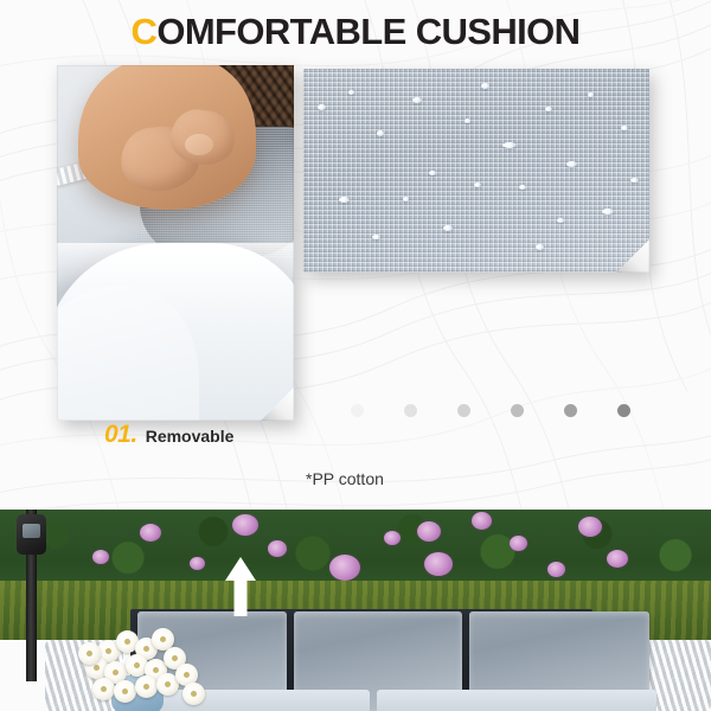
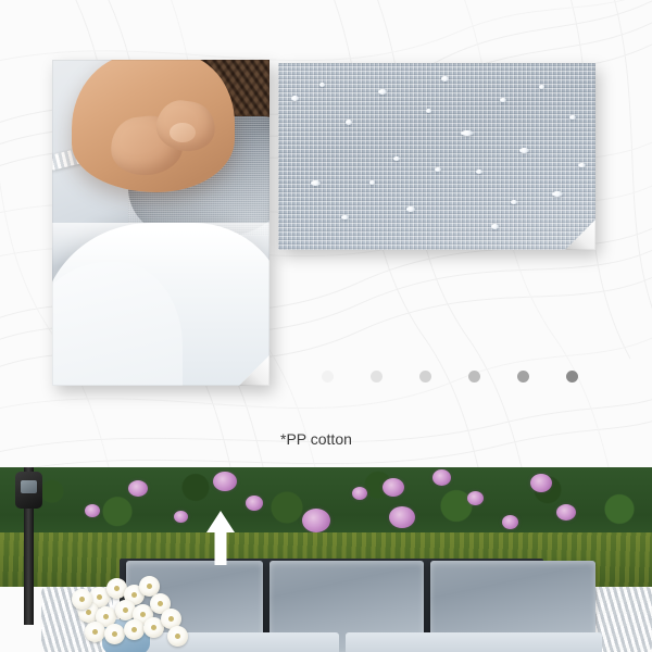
- COMFORTABLE CUSHION
- 01.
- Removable
  *PP cotton
